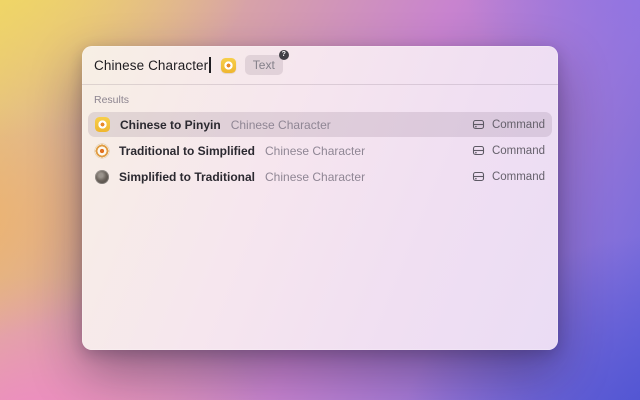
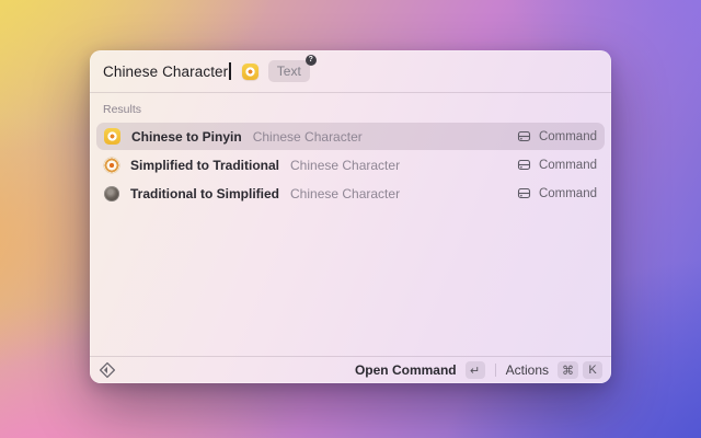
  Chinese Character
  Text
  Results
  Chinese to Pinyin
  Chinese Character
  Command
- Traditional to Simplified
+ Simplified to Traditional
  Chinese Character
  Command
- Simplified to Traditional
+ Traditional to Simplified
  Chinese Character
  Command
+ Open Command
+ ↵
+ Actions
+ ⌘
+ K
